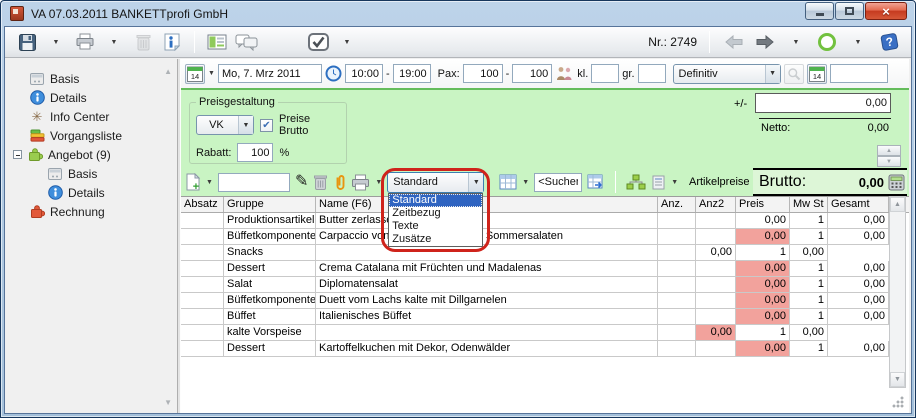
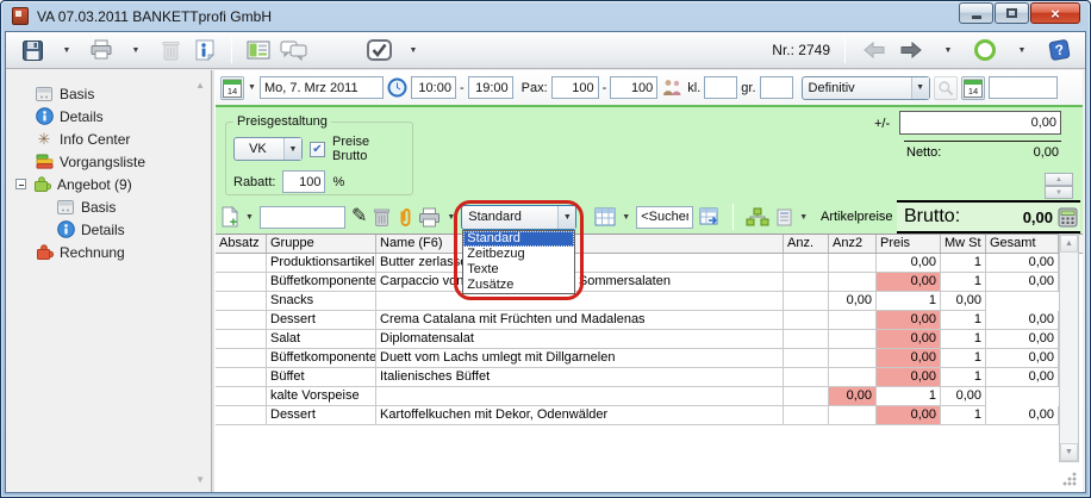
  VA 07.03.2011 BANKETTprofi GmbH
  ×
  Nr.: 2749
  ▲
  Basis
  Details
  ✳
  Info Center
  Vorgangsliste
  Angebot (9)
  Basis
  Details
  Rechnung
  ▼
  14
  Mo, 7. Mrz 2011
  10:00
  -
  19:00
  Pax:
  100
  -
  100
  kl.
  gr.
  Definitiv
  14
  Preisgestaltung
  VK
  ✔
  Preise Brutto
  Rabatt:
  100
  %
  +/-
  0,00
  Netto:
  0,00
  +
  ✎
  Standard
  Standard
  Zeitbezug
  Texte
  Zusätze
  <Suche
  Artikelpreise
  Brutto:
  0,00
  Absatz
  Gruppe
  Name (F6)
  Anz.
  Anz2
  Preis
  Mw St
  Gesamt
  Produktionsartikel
  Butter zerlass
  0,00
  1
  0,00
  Büffetkomponente
  0,00
  1
  0,00
  Snacks
  0,00
  1
  0,00
  Dessert
  Crema Catalana mit Früchten und Madalenas
  0,00
  1
  0,00
  Salat
  Diplomatensalat
  0,00
  1
  0,00
  Büffetkomponente
- Duett vom Lachs kalte mit Dillgarnelen
+ Duett vom Lachs umlegt mit Dillgarnelen
  0,00
  1
  0,00
  Büffet
  Italienisches Büffet
  0,00
  1
  0,00
  kalte Vorspeise
  0,00
  1
  0,00
  Dessert
  Kartoffelkuchen mit Dekor, Odenwälder
  0,00
  1
  0,00
